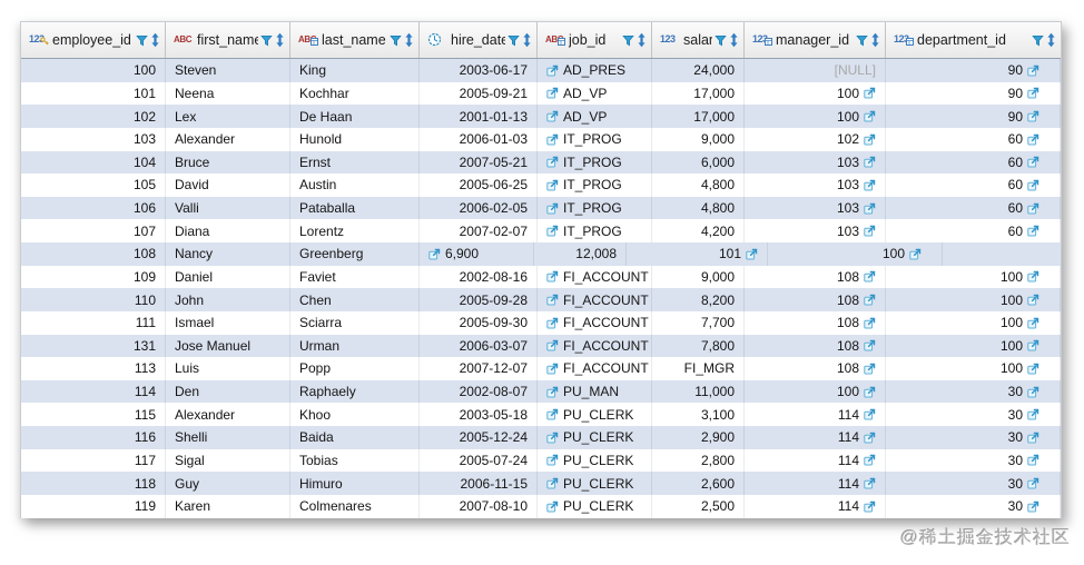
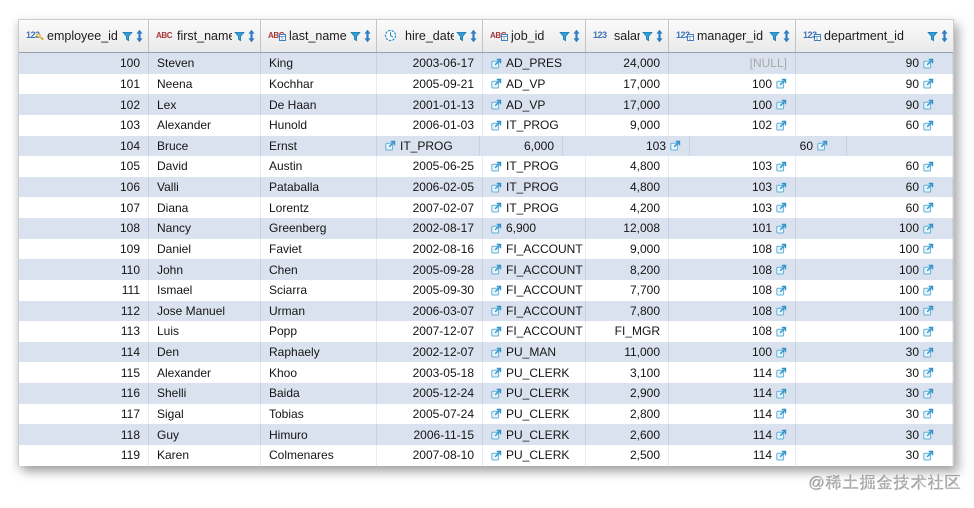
  employee_id
  ABC
  first_name
  last_name
  hire_date
  job_id
  123
  salar
  manager_id
  department_id
  100
  Steven
  King
  2003-06-17
  AD_PRES
  24,000
  [NULL]
  90
  101
  Neena
  Kochhar
  2005-09-21
  AD_VP
  17,000
  100
  90
  102
  Lex
  De Haan
  2001-01-13
  AD_VP
  17,000
  100
  90
  103
  Alexander
  Hunold
  2006-01-03
  IT_PROG
  9,000
  102
  60
  104
  Bruce
  Ernst
- 2007-05-21
  IT_PROG
  6,000
  103
  60
  105
  David
  Austin
  2005-06-25
  IT_PROG
  4,800
  103
  60
  106
  Valli
  Pataballa
  2006-02-05
  IT_PROG
  4,800
  103
  60
  107
  Diana
  Lorentz
  2007-02-07
  IT_PROG
  4,200
  103
  60
  108
  Nancy
  Greenberg
+ 2002-08-17
  6,900
  12,008
  101
  100
  109
  Daniel
  Faviet
  2002-08-16
  FI_ACCOUNT
  9,000
  108
  100
  110
  John
  Chen
  2005-09-28
  FI_ACCOUNT
  8,200
  108
  100
  111
  Ismael
  Sciarra
  2005-09-30
  FI_ACCOUNT
  7,700
  108
  100
- 131
+ 112
  Jose Manuel
  Urman
  2006-03-07
  FI_ACCOUNT
  7,800
  108
  100
  113
  Luis
  Popp
  2007-12-07
  FI_ACCOUNT
  FI_MGR
  108
  100
  114
  Den
  Raphaely
- 2002-08-07
+ 2002-12-07
  PU_MAN
  11,000
  100
  30
  115
  Alexander
  Khoo
  2003-05-18
  PU_CLERK
  3,100
  114
  30
  116
  Shelli
  Baida
  2005-12-24
  PU_CLERK
  2,900
  114
  30
  117
  Sigal
  Tobias
  2005-07-24
  PU_CLERK
  2,800
  114
  30
  118
  Guy
  Himuro
  2006-11-15
  PU_CLERK
  2,600
  114
  30
  119
  Karen
  Colmenares
  2007-08-10
  PU_CLERK
  2,500
  114
  30
  @稀土掘金技术社区
